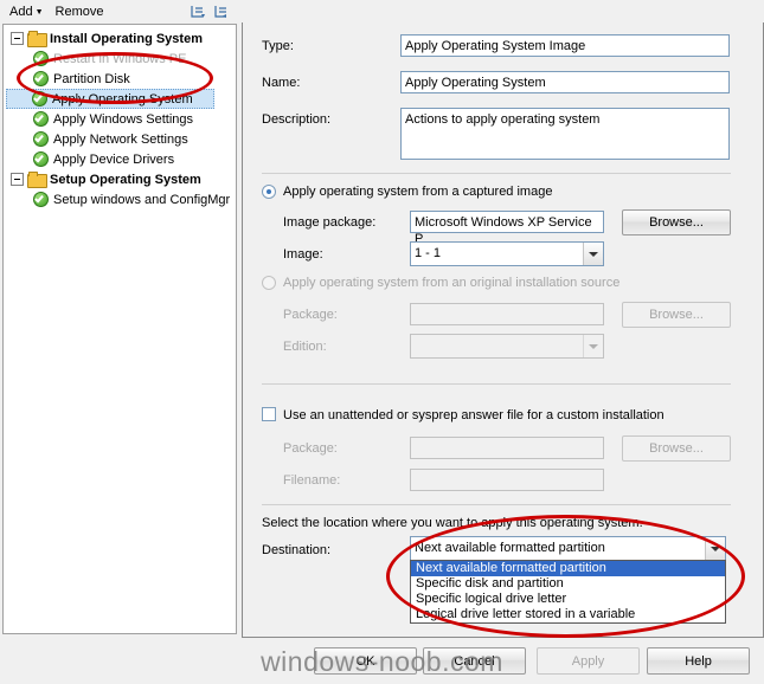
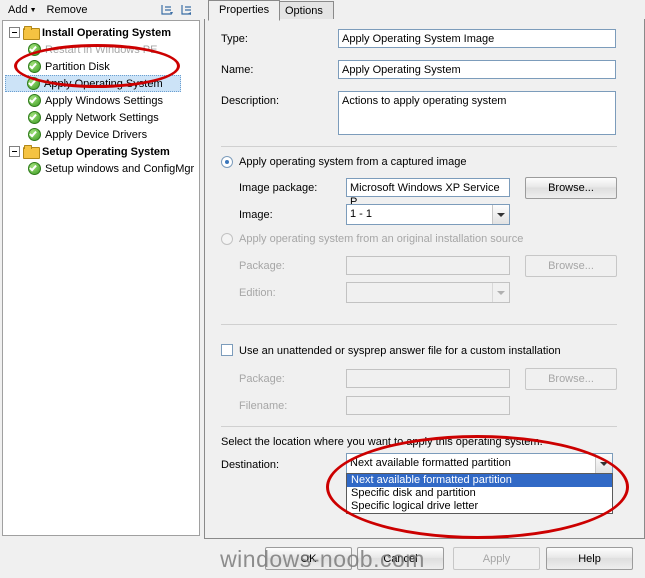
  Add
  Remove
  Install Operating System
  Restart in Windows PE
  Partition Disk
  Apply Operating System
  Apply Windows Settings
  Apply Network Settings
  Apply Device Drivers
  Setup Operating System
  Setup windows and ConfigMgr
+ Properties
+ Options
  Type:
  Apply Operating System Image
  Name:
  Apply Operating System
  Description:
  Actions to apply operating system
  Apply operating system from a captured image
  Image package:
  Microsoft Windows XP Service P
  Browse...
  Image:
  1 - 1
  Apply operating system from an original installation source
  Package:
  Browse...
  Edition:
  Use an unattended or sysprep answer file for a custom installation
  Package:
  Browse...
  Filename:
  Select the location where you want to apply this operating system.
  Destination:
  Next available formatted partition
  Next available formatted partition
  Specific disk and partition
  Specific logical drive letter
- Logical drive letter stored in a variable
  OK
  Cancel
  Apply
  Help
  windows-noob.com
